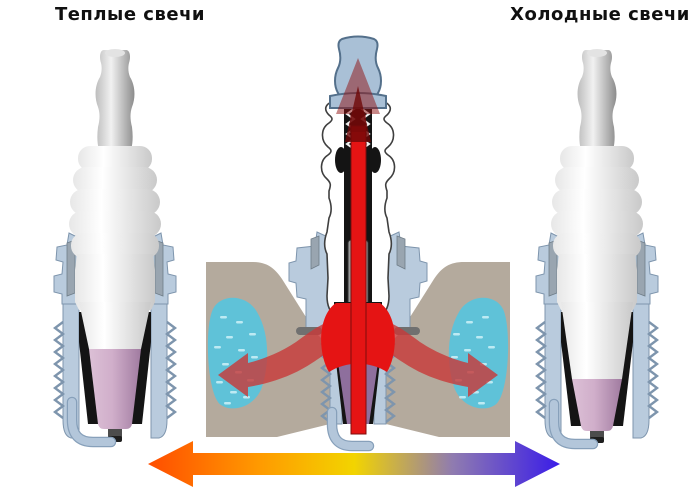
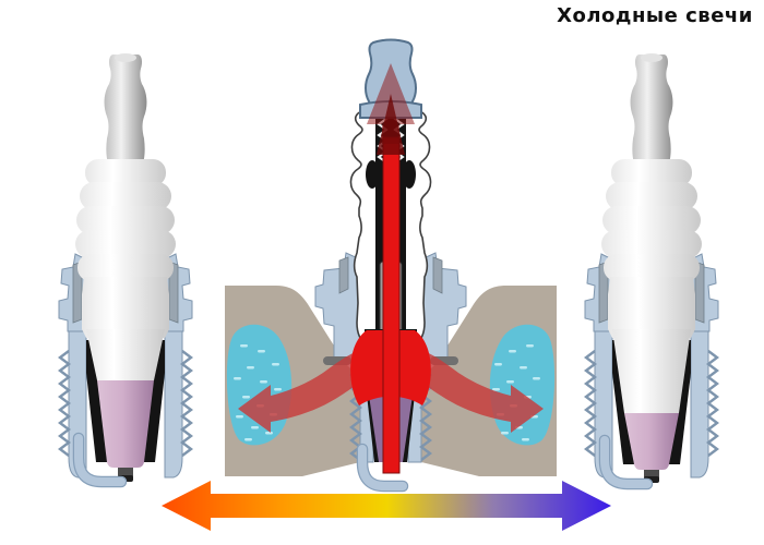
- Теплые свечи
  Холодные свечи
